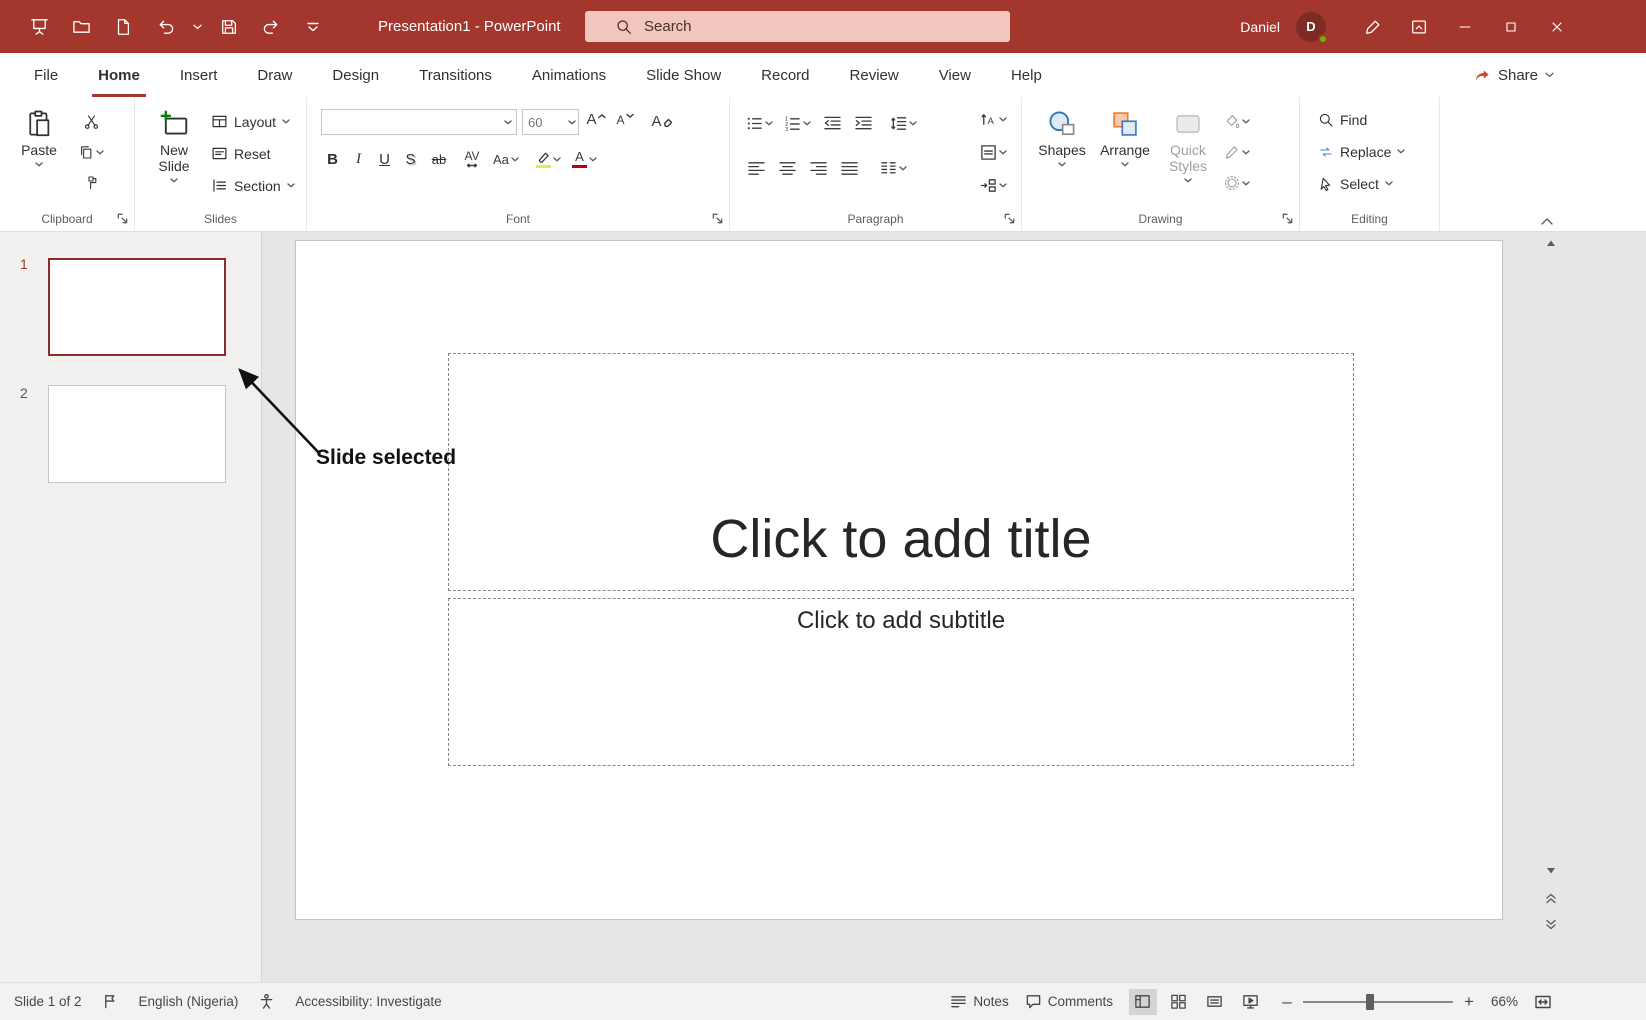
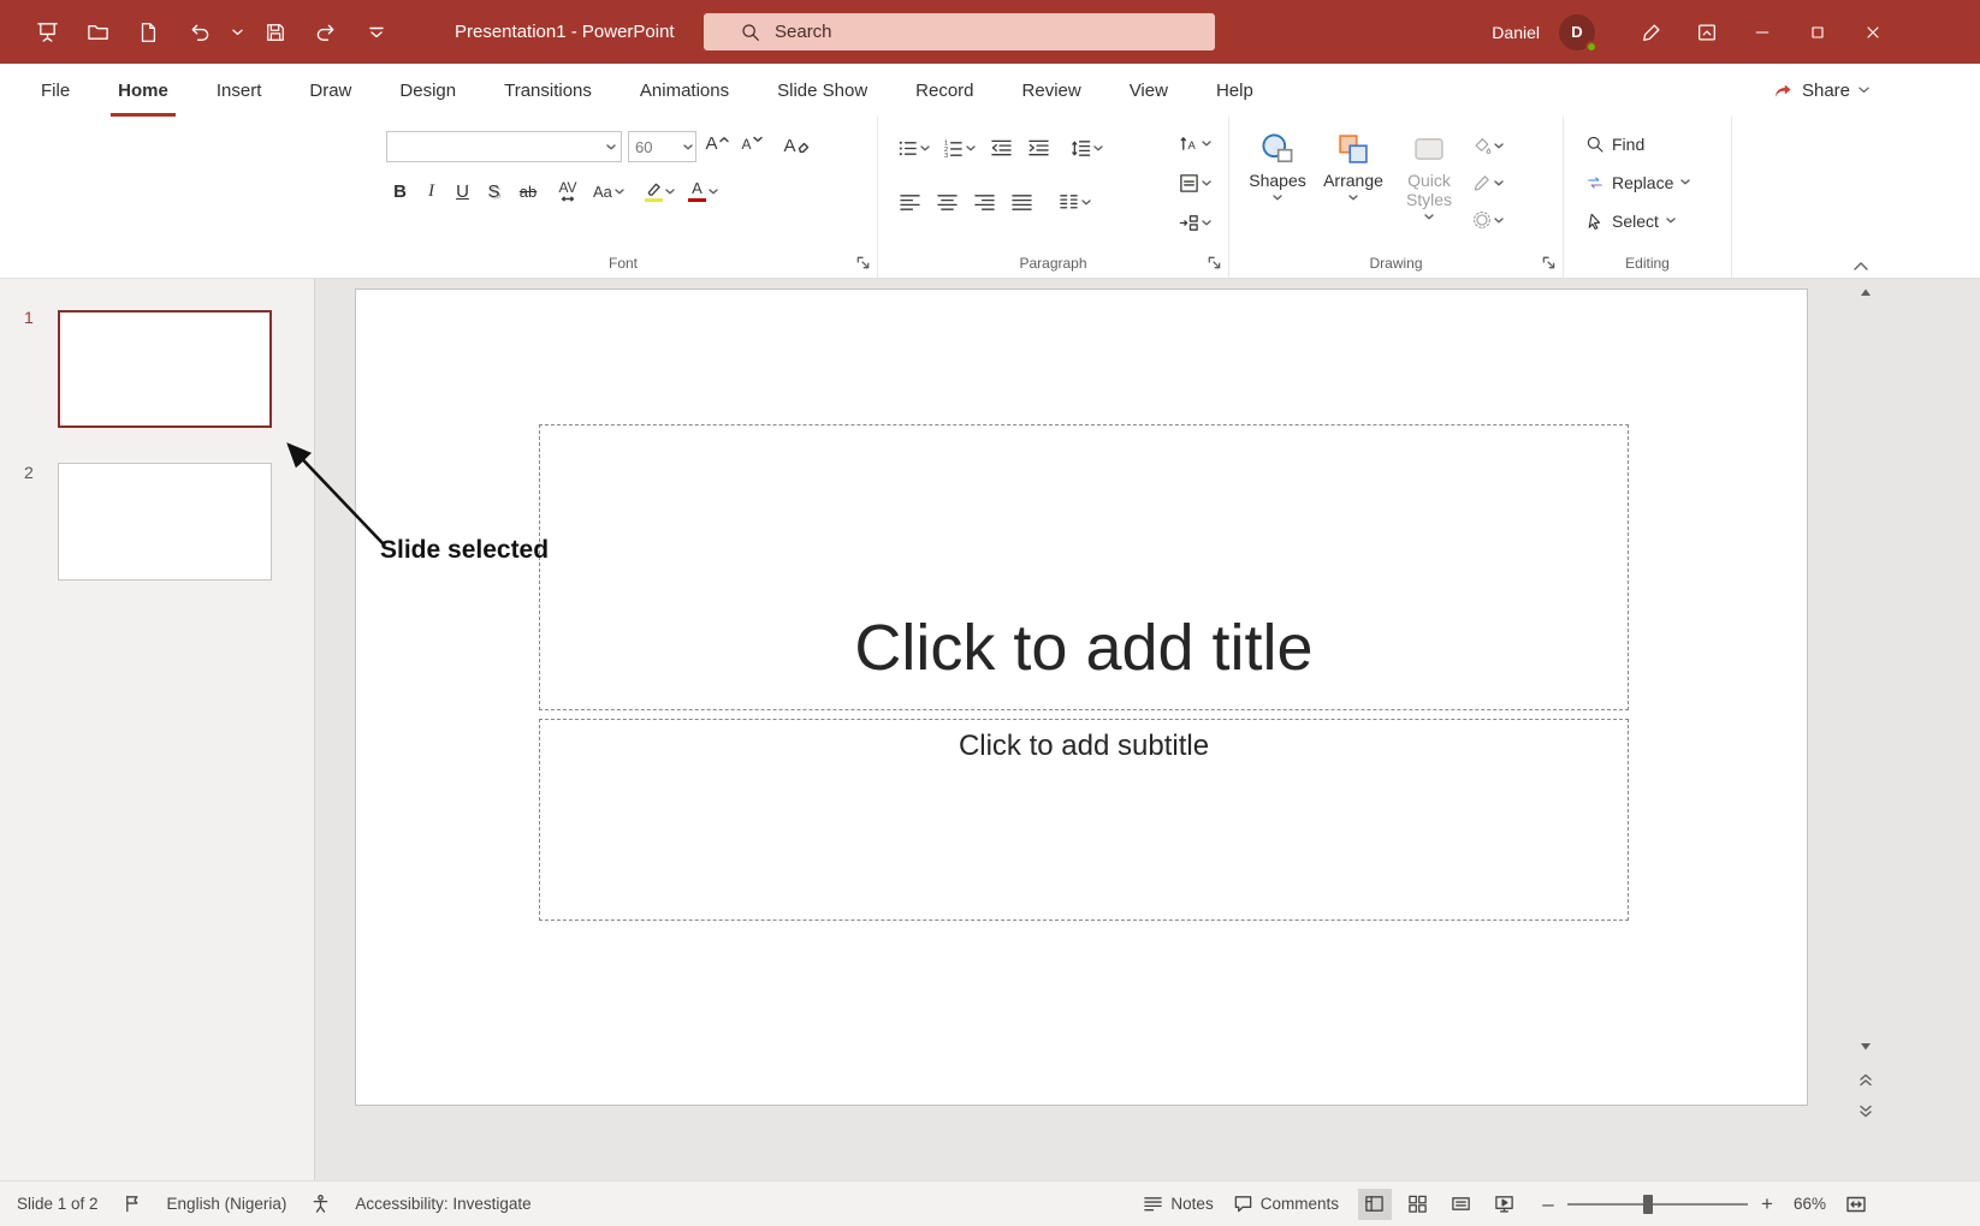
  Presentation1 - PowerPoint
  Search
  Daniel
  D
  File
  Home
  Insert
  Draw
  Design
  Transitions
  Animations
  Slide Show
  Record
  Review
  View
  Help
  Share
- Paste
- Clipboard
- New Slide
- Layout
- Reset
- Section
- Slides
  60
  A
  A
  A
  B
  I
  U
  S
  ab
  AV
  Aa
  A
  Font
  A
  Paragraph
  Shapes
  Arrange
  Quick Styles
  Drawing
  Find
  Replace
  Select
  Editing
  1
  2
  Click to add title
  Click to add subtitle
  Slide selected
  Slide 1 of 2
  English (Nigeria)
  Accessibility: Investigate
  Notes
  Comments
  –
  +
  66%
